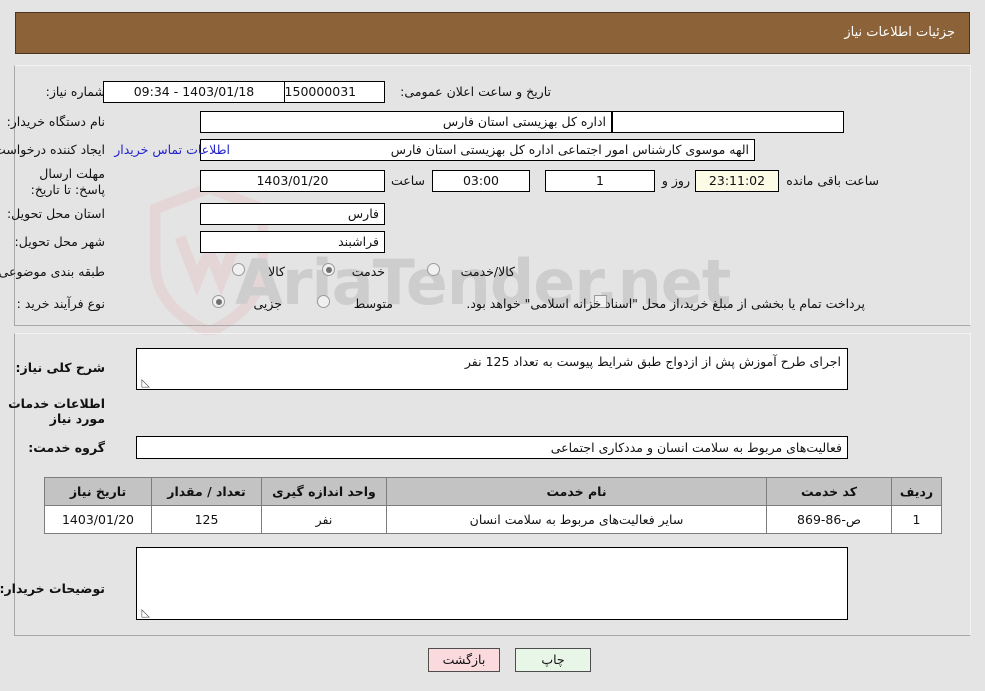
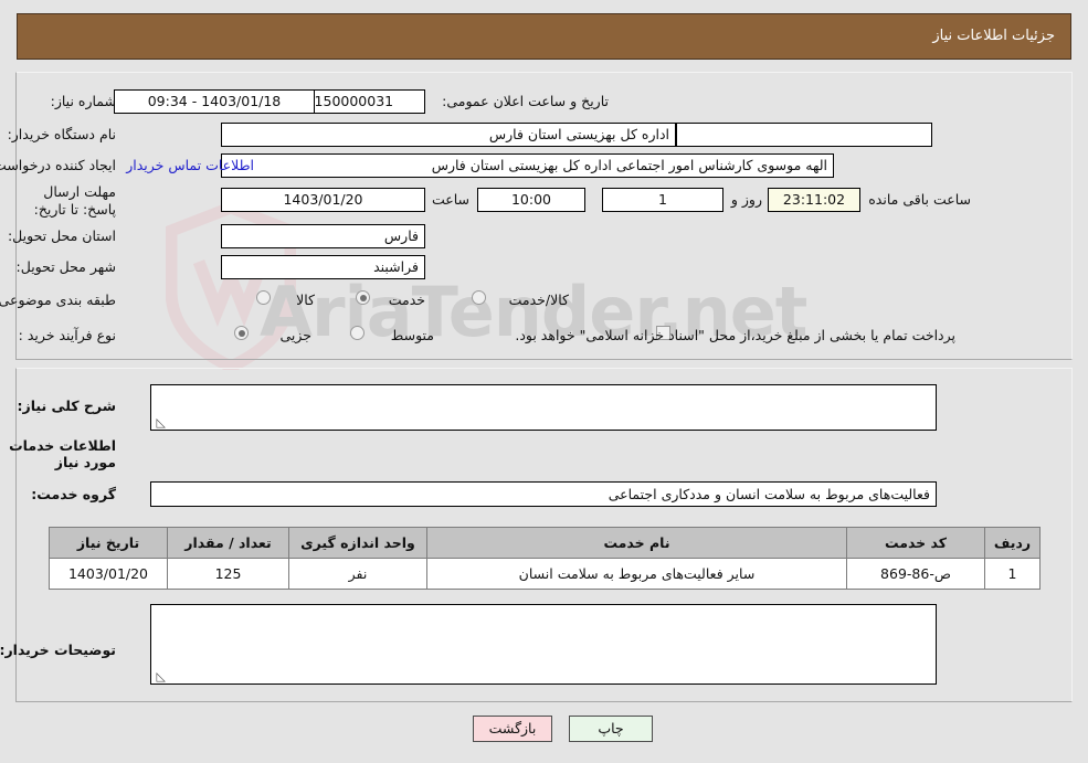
  AriaTender.net
  جزئیات اطلاعات نیاز
  شماره نیاز:
  تاریخ و ساعت اعلان عمومی:
  1403/01/18 - 09:34
  نام دستگاه خریدار:
  اداره کل بهزیستی استان فارس
  ایجاد کننده درخواست
  الهه موسوی کارشناس امور اجتماعی اداره کل بهزیستی استان فارس
  اطلاعات تماس خریدار
  مهلت ارسال پاسخ: تا تاریخ:
  1403/01/20
  ساعت
- 03:00
+ 10:00
  1
  روز و
  23:11:02
  ساعت باقی مانده
  استان محل تحویل:
  فارس
  شهر محل تحویل:
  فراشبند
  طبقه بندی موضوعی
  کالا
  خدمت
  کالا/خدمت
  نوع فرآیند خرید :
  جزیی
  متوسط
  پرداخت تمام یا بخشی از مبلغ خرید،از محل "اسناد خزانه اسلامی" خواهد بود.
  شرح کلی نیاز:
- اجرای طرح آموزش پش از ازدواج طبق شرایط پیوست به تعداد 125 نفر
  ◺
  اطلاعات خدمات مورد نیاز
  گروه خدمت:
  فعالیت‌های مربوط به سلامت انسان و مددکاری اجتماعی
  ردیف	کد خدمت	نام خدمت	واحد اندازه گیری	تعداد / مقدار	تاریخ نیاز
  1	ص-86-869	سایر فعالیت‌های مربوط به سلامت انسان	نفر	125	1403/01/20
  توضیحات خریدار:
  ◺
  بازگشت
  چاپ
